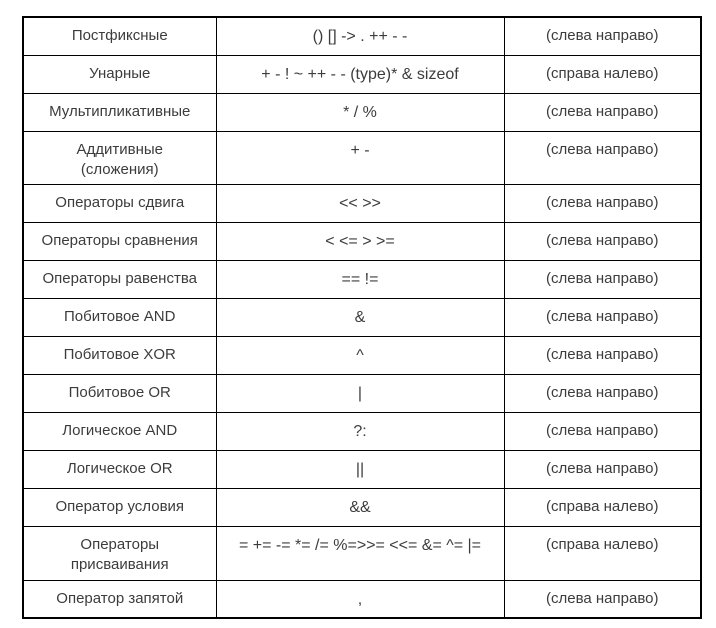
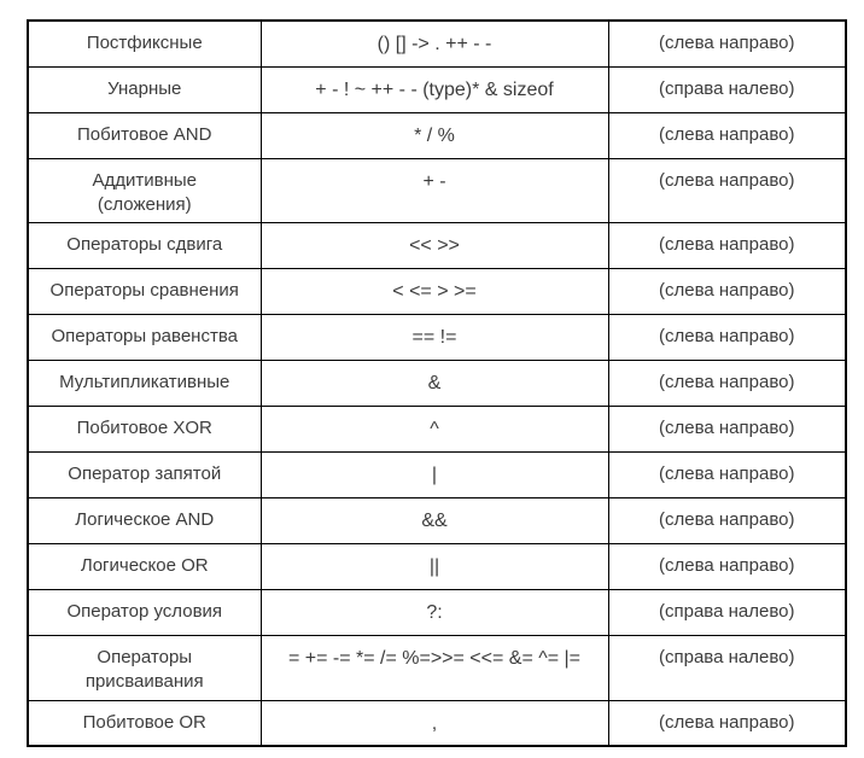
  Постфиксные	() [] -> . ++ - -	(слева направо)
  Унарные	+ - ! ~ ++ - - (type)* & sizeof	(справа налево)
- Мультипликативные	* / %	(слева направо)
+ Побитовое AND	* / %	(слева направо)
  Аддитивные (сложения)	+ -	(слева направо)
  Операторы сдвига	<< >>	(слева направо)
  Операторы сравнения	< <= > >=	(слева направо)
  Операторы равенства	== !=	(слева направо)
- Побитовое AND	&	(слева направо)
+ Мультипликативные	&	(слева направо)
  Побитовое XOR	^	(слева направо)
- Побитовое OR	|	(слева направо)
+ Оператор запятой	|	(слева направо)
- Логическое AND	?:	(слева направо)
+ Логическое AND	&&	(слева направо)
  Логическое OR	||	(слева направо)
- Оператор условия	&&	(справа налево)
+ Оператор условия	?:	(справа налево)
  Операторы присваивания	= += -= *= /= %=>>= <<= &= ^= |=	(справа налево)
- Оператор запятой	,	(слева направо)
+ Побитовое OR	,	(слева направо)
